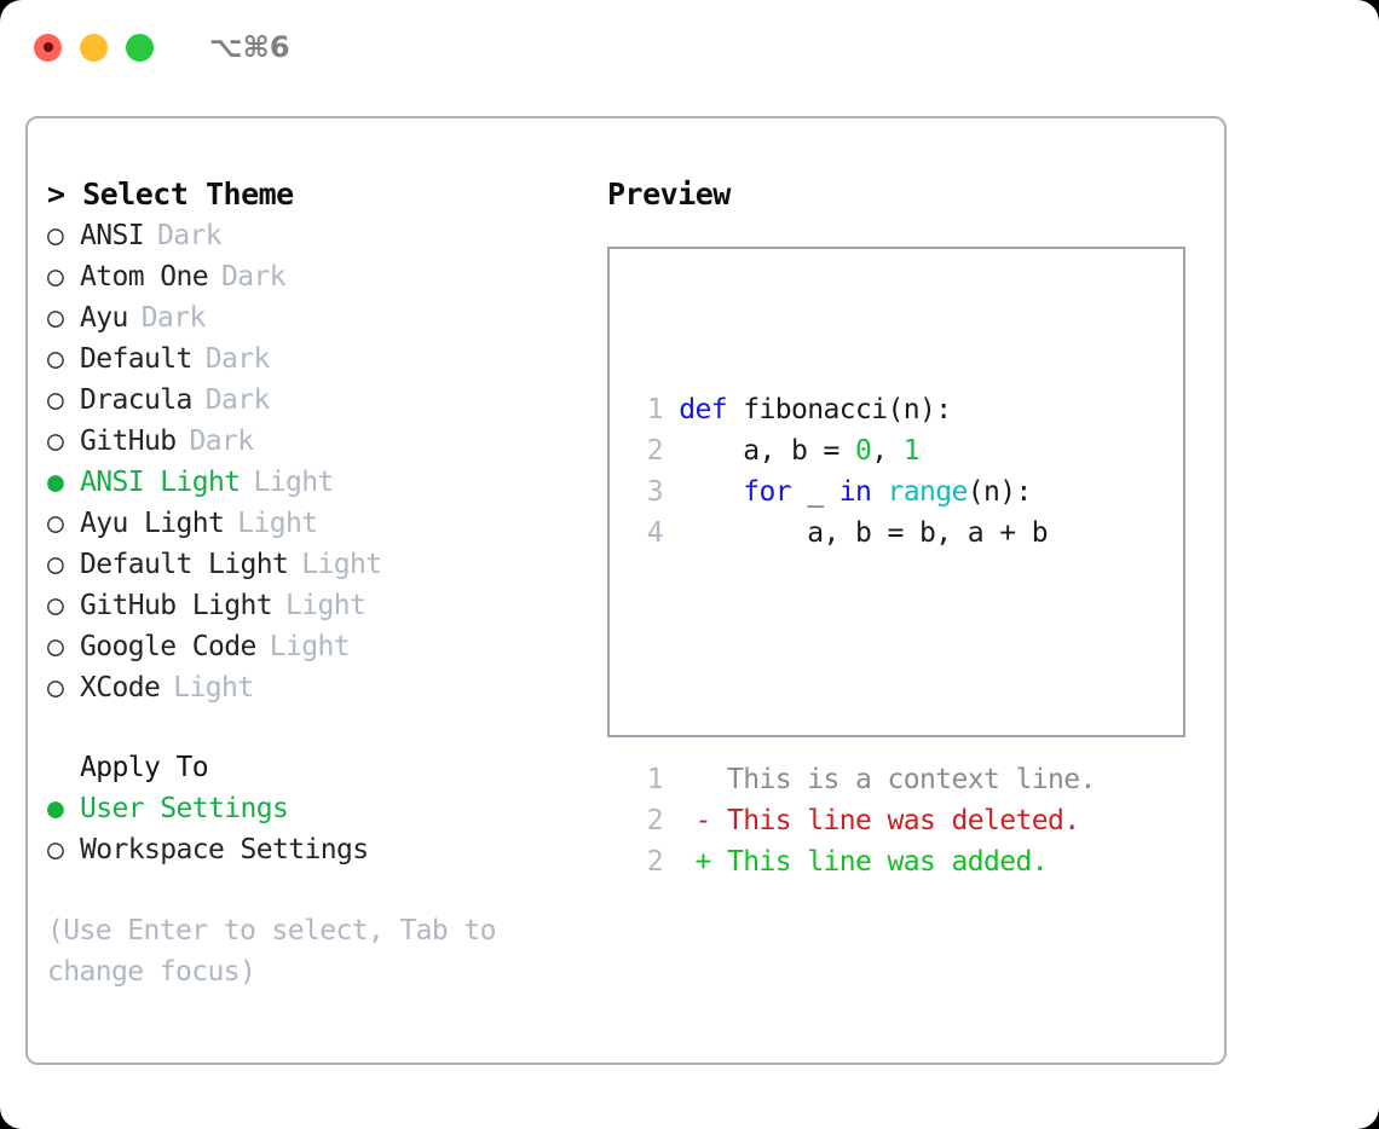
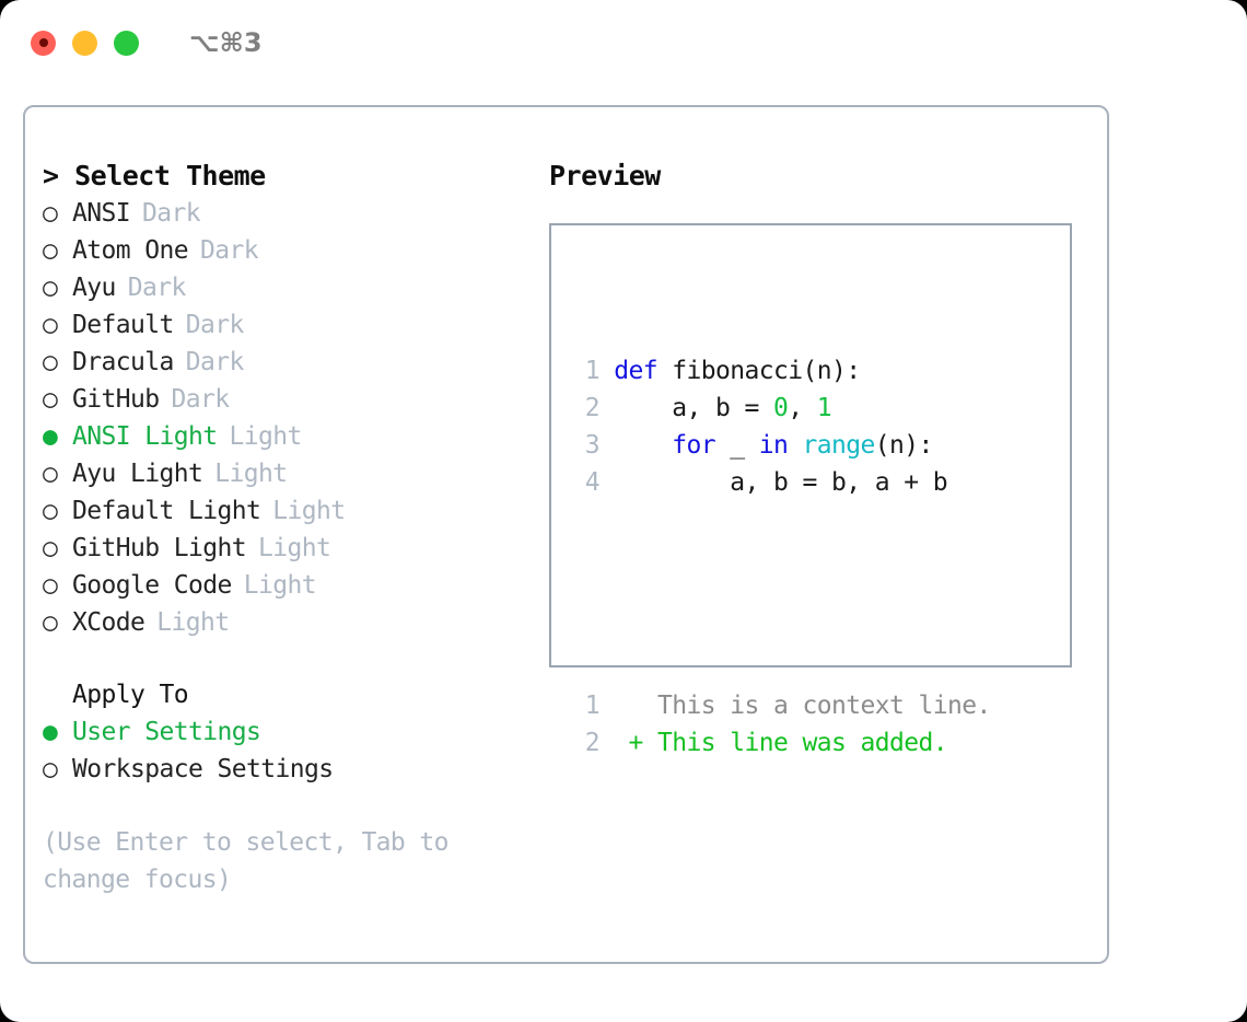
- ⌥⌘6
+ ⌥⌘3
  > Select Theme
  ○
  ANSI
  Dark
  ○
  Atom One
  Dark
  ○
  Ayu
  Dark
  ○
  Default
  Dark
  ○
  Dracula
  Dark
  ○
  GitHub
  Dark
  ●
  ANSI Light
  Light
  ○
  Ayu Light
  Light
  ○
  Default Light
  Light
  ○
  GitHub Light
  Light
  ○
  Google Code
  Light
  ○
  XCode
  Light
  Apply To
  ●
  User Settings
  ○
  Workspace Settings
  (Use Enter to select, Tab to change focus)
  Preview
  1 def fibonacci(n):
  2 a, b = 0, 1
  3 for _ in range(n):
  4 a, b = b, a + b
  1 This is a context line.
- 2 - This line was deleted.
  2 + This line was added.
